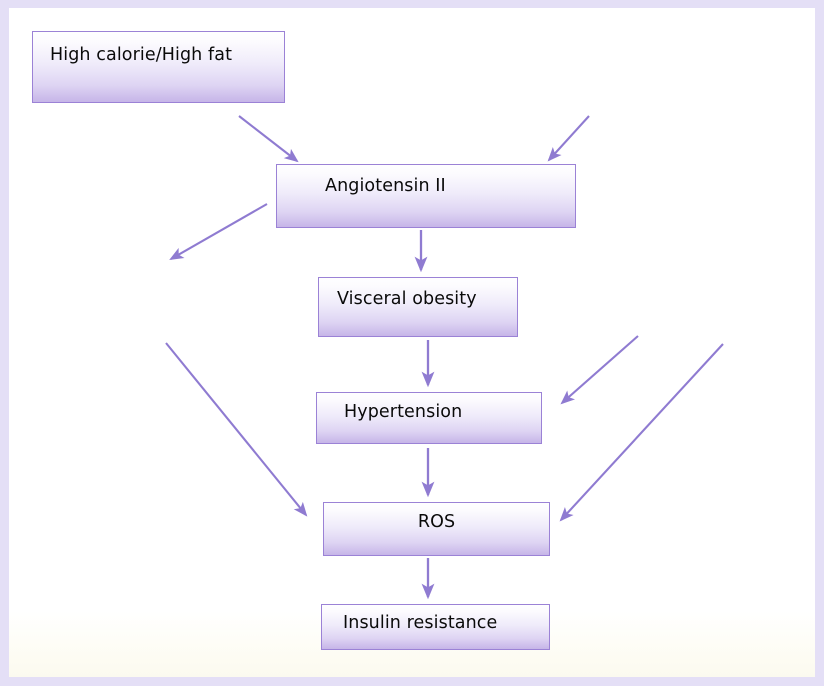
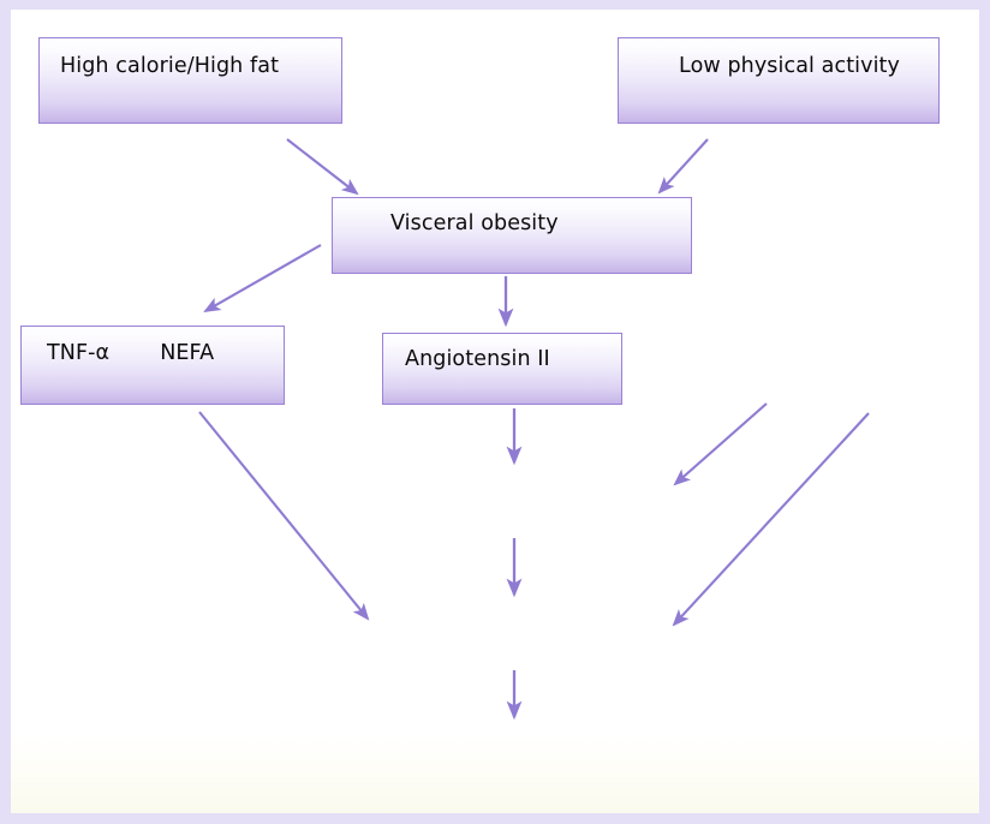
  High calorie/High fat
+ Low physical activity
- Angiotensin II
+ Visceral obesity
+ TNF-α
+ NEFA
- Visceral obesity
+ Angiotensin II
- Hypertension
- ROS
- Insulin resistance
